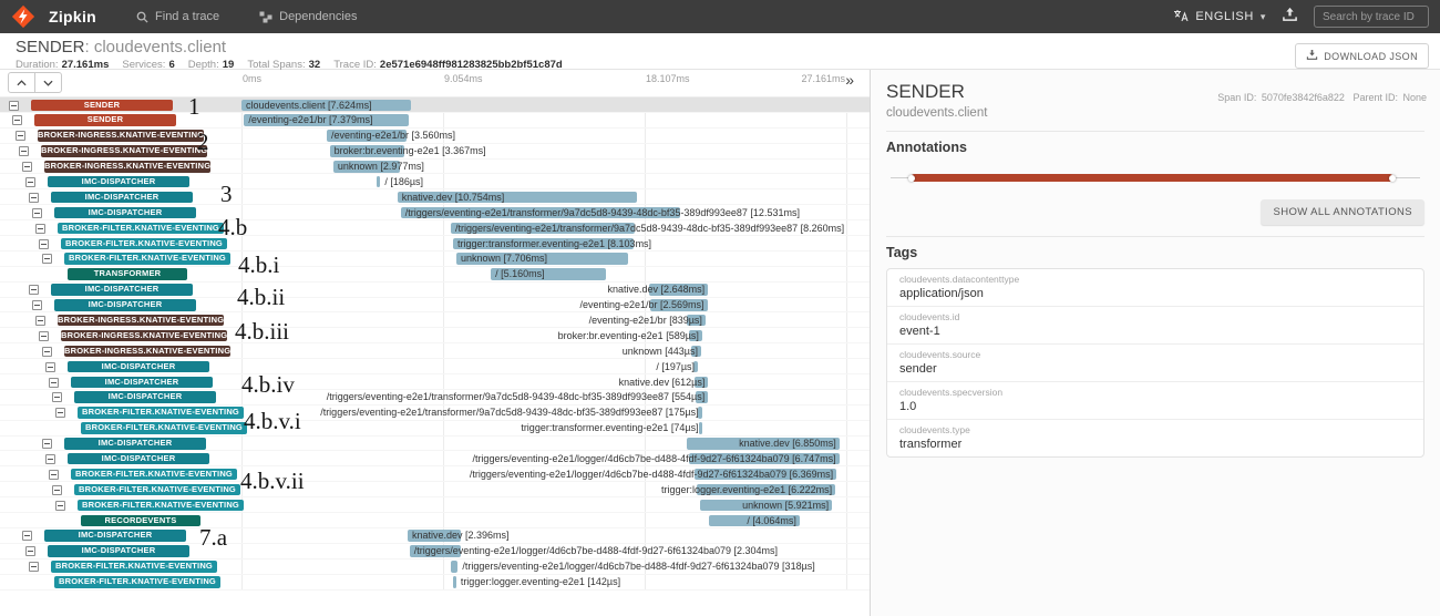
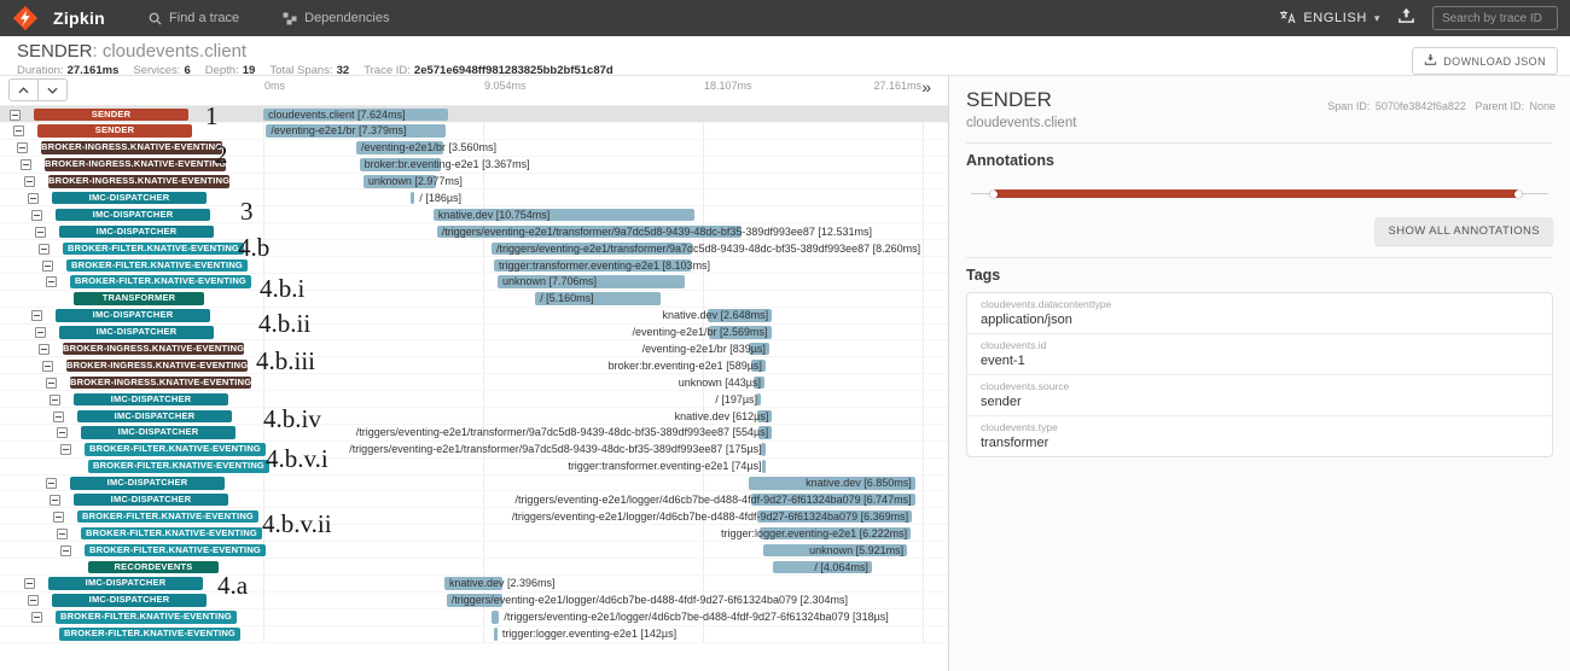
  Zipkin
  Find a trace
  Dependencies
  ENGLISH
  ▾
  Search by trace ID
  SENDER: cloudevents.client
  Duration: 27.161ms
  Services: 6
  Depth: 19
  Total Spans: 32
  Trace ID: 2e571e6948ff981283825bb2bf51c87d
  DOWNLOAD JSON
  »
  0ms
  9.054ms
  18.107ms
  27.161ms
  SENDER
  cloudevents.client [7.624ms]
  SENDER
  /eventing-e2e1/br [7.379ms]
  BROKER-INGRESS.KNATIVE-EVENTING
  /eventing-e2e1/br [3.560ms]
  BROKER-INGRESS.KNATIVE-EVENTING
  broker:br.eventing-e2e1 [3.367ms]
  BROKER-INGRESS.KNATIVE-EVENTING
  unknown [2.977ms]
  IMC-DISPATCHER
  / [186µs]
  IMC-DISPATCHER
  knative.dev [10.754ms]
  IMC-DISPATCHER
  /triggers/eventing-e2e1/transformer/9a7dc5d8-9439-48dc-bf35-389df993ee87 [12.531ms]
  BROKER-FILTER.KNATIVE-EVENTING
  /triggers/eventing-e2e1/transformer/9a7dc5d8-9439-48dc-bf35-389df993ee87 [8.260ms]
  BROKER-FILTER.KNATIVE-EVENTING
  trigger:transformer.eventing-e2e1 [8.103ms]
  BROKER-FILTER.KNATIVE-EVENTING
  unknown [7.706ms]
  TRANSFORMER
  / [5.160ms]
  IMC-DISPATCHER
  knative.dev [2.648ms]
  IMC-DISPATCHER
  /eventing-e2e1/br [2.569ms]
  BROKER-INGRESS.KNATIVE-EVENTING
  /eventing-e2e1/br [839µs]
  BROKER-INGRESS.KNATIVE-EVENTING
  broker:br.eventing-e2e1 [589µs]
  BROKER-INGRESS.KNATIVE-EVENTING
  unknown [443µs]
  IMC-DISPATCHER
  / [197µs]
  IMC-DISPATCHER
  knative.dev [612µs]
  IMC-DISPATCHER
  /triggers/eventing-e2e1/transformer/9a7dc5d8-9439-48dc-bf35-389df993ee87 [554µs]
  BROKER-FILTER.KNATIVE-EVENTING
  /triggers/eventing-e2e1/transformer/9a7dc5d8-9439-48dc-bf35-389df993ee87 [175µs]
  BROKER-FILTER.KNATIVE-EVENTING
  trigger:transformer.eventing-e2e1 [74µs]
  IMC-DISPATCHER
  knative.dev [6.850ms]
  IMC-DISPATCHER
  /triggers/eventing-e2e1/logger/4d6cb7be-d488-4fdf-9d27-6f61324ba079 [6.747ms]
  BROKER-FILTER.KNATIVE-EVENTING
  /triggers/eventing-e2e1/logger/4d6cb7be-d488-4fdf-9d27-6f61324ba079 [6.369ms]
  BROKER-FILTER.KNATIVE-EVENTING
  trigger:logger.eventing-e2e1 [6.222ms]
  BROKER-FILTER.KNATIVE-EVENTING
  unknown [5.921ms]
  RECORDEVENTS
  / [4.064ms]
  IMC-DISPATCHER
  knative.dev [2.396ms]
  IMC-DISPATCHER
  /triggers/eventing-e2e1/logger/4d6cb7be-d488-4fdf-9d27-6f61324ba079 [2.304ms]
  BROKER-FILTER.KNATIVE-EVENTING
  /triggers/eventing-e2e1/logger/4d6cb7be-d488-4fdf-9d27-6f61324ba079 [318µs]
  BROKER-FILTER.KNATIVE-EVENTING
  trigger:logger.eventing-e2e1 [142µs]
  SENDER
  cloudevents.client
  Span ID: 5070fe3842f6a822 Parent ID: None
  Annotations
  SHOW ALL ANNOTATIONS
  Tags
  cloudevents.datacontenttype
  application/json
  cloudevents.id
  event-1
  cloudevents.source
  sender
- cloudevents.specversion
- 1.0
  cloudevents.type
  transformer
  1
  2
  3
  4.b
  4.b.i
  4.b.ii
  4.b.iii
  4.b.iv
  4.b.v.i
  4.b.v.ii
- 7.a
+ 4.a
